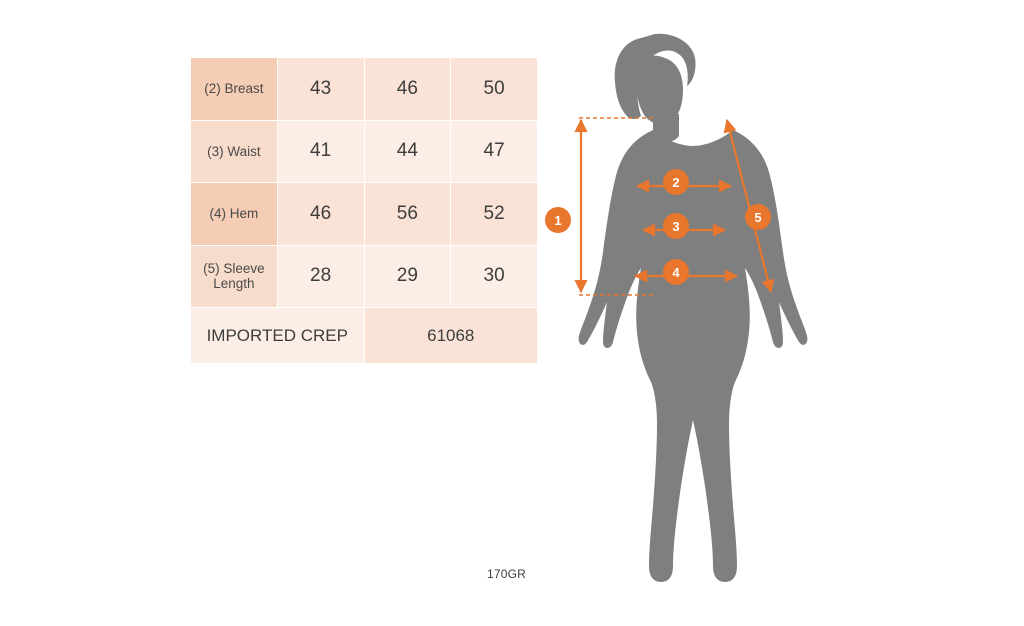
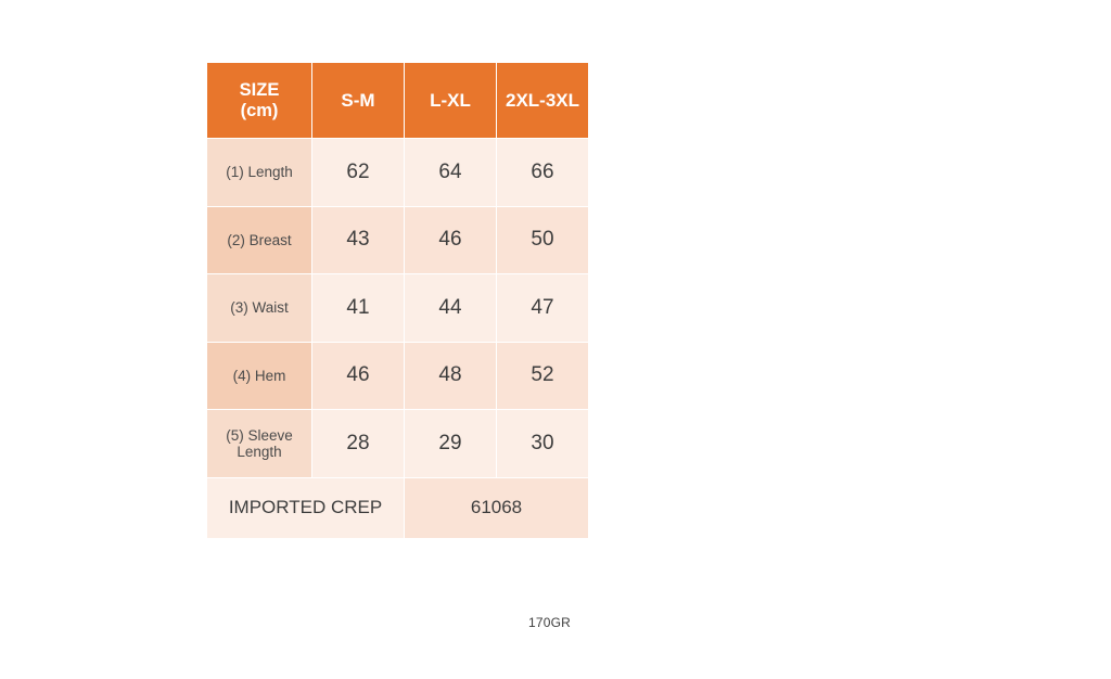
+ SIZE (cm)	S-M	L-XL	2XL-3XL
+ (1) Length	62	64	66
  (2) Breast	43	46	50
  (3) Waist	41	44	47
- (4) Hem	46	56	52
+ (4) Hem	46	48	52
  (5) Sleeve Length	28	29	30
  IMPORTED CREP	61068
  170GR
- 1
- 2
- 3
- 4
- 5
